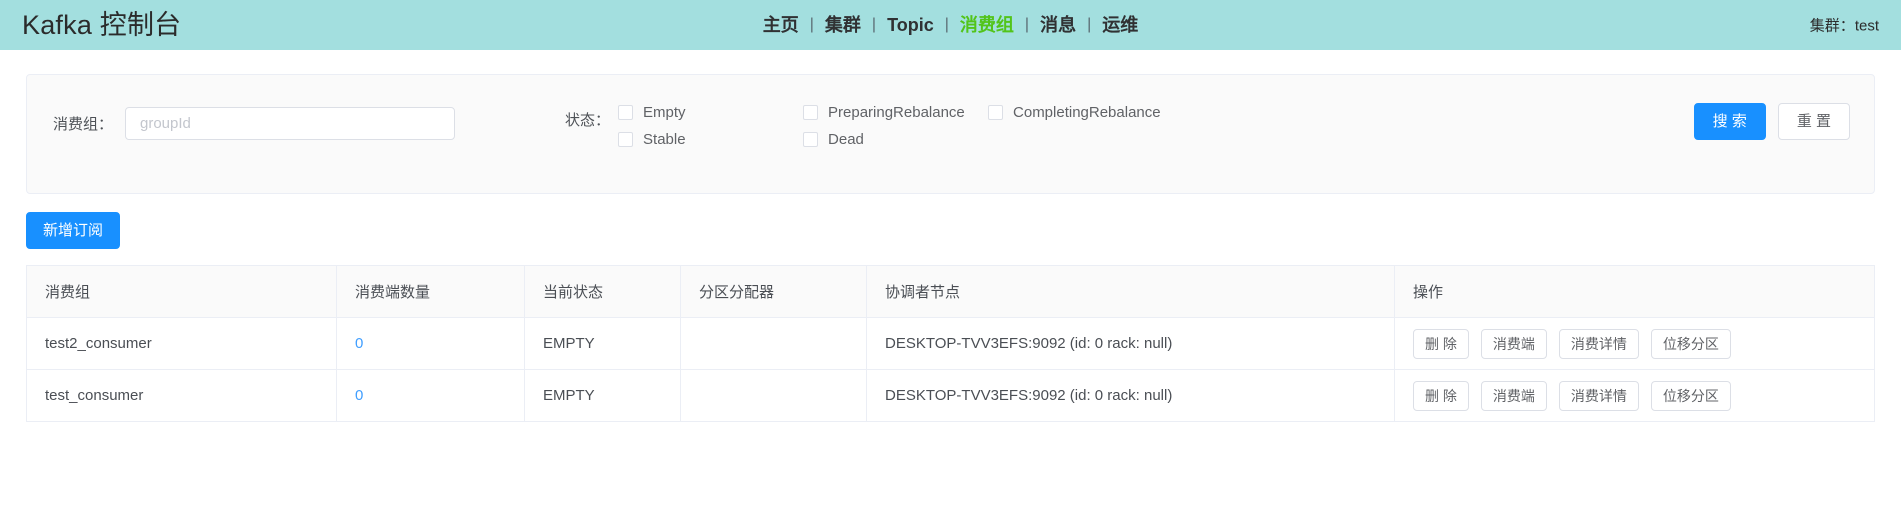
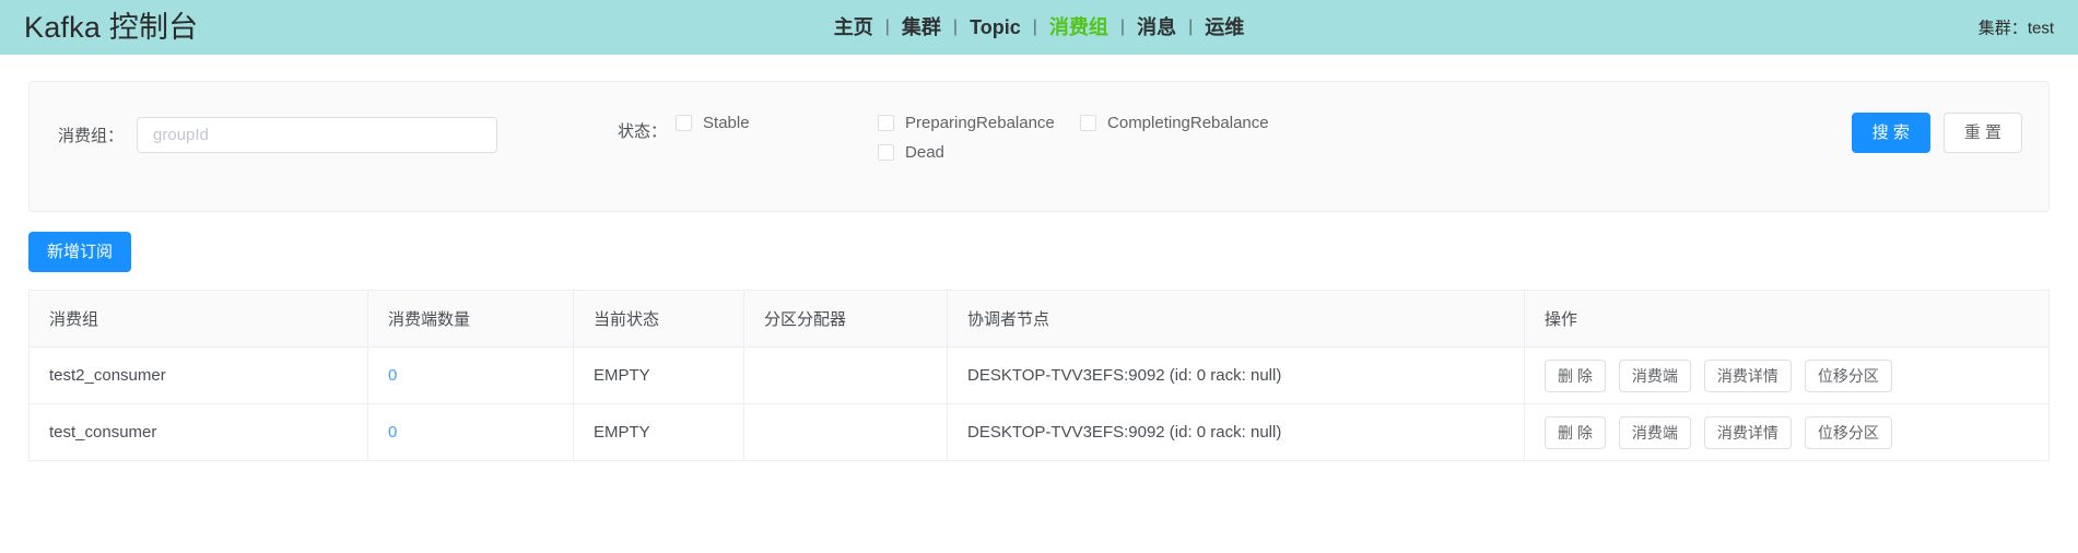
  Kafka 控制台
  主页
  |
  集群
  |
  Topic
  |
  消费组
  |
  消息
  |
  运维
  集群：test
  消费组：
  groupId
  状态：
- Empty
  Stable
  PreparingRebalance
  Dead
  CompletingRebalance
  搜 索
  重 置
  新增订阅
  消费组	消费端数量	当前状态	分区分配器	协调者节点	操作
  test2_consumer	0	EMPTY		DESKTOP-TVV3EFS:9092 (id: 0 rack: null)	删 除 消费端 消费详情 位移分区
  test_consumer	0	EMPTY		DESKTOP-TVV3EFS:9092 (id: 0 rack: null)	删 除 消费端 消费详情 位移分区
